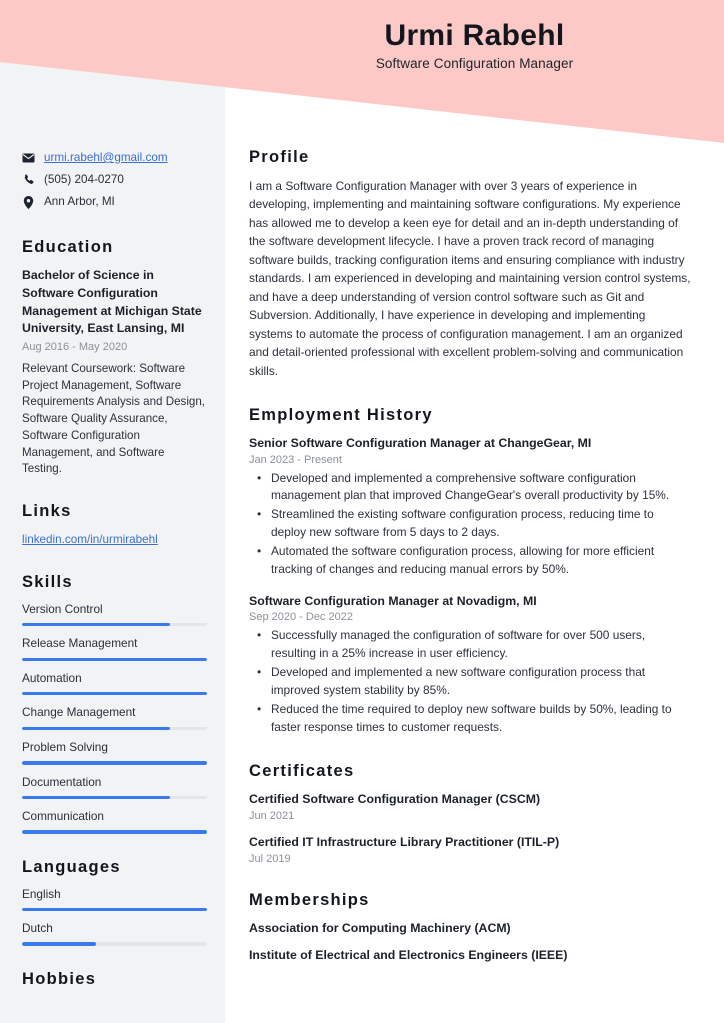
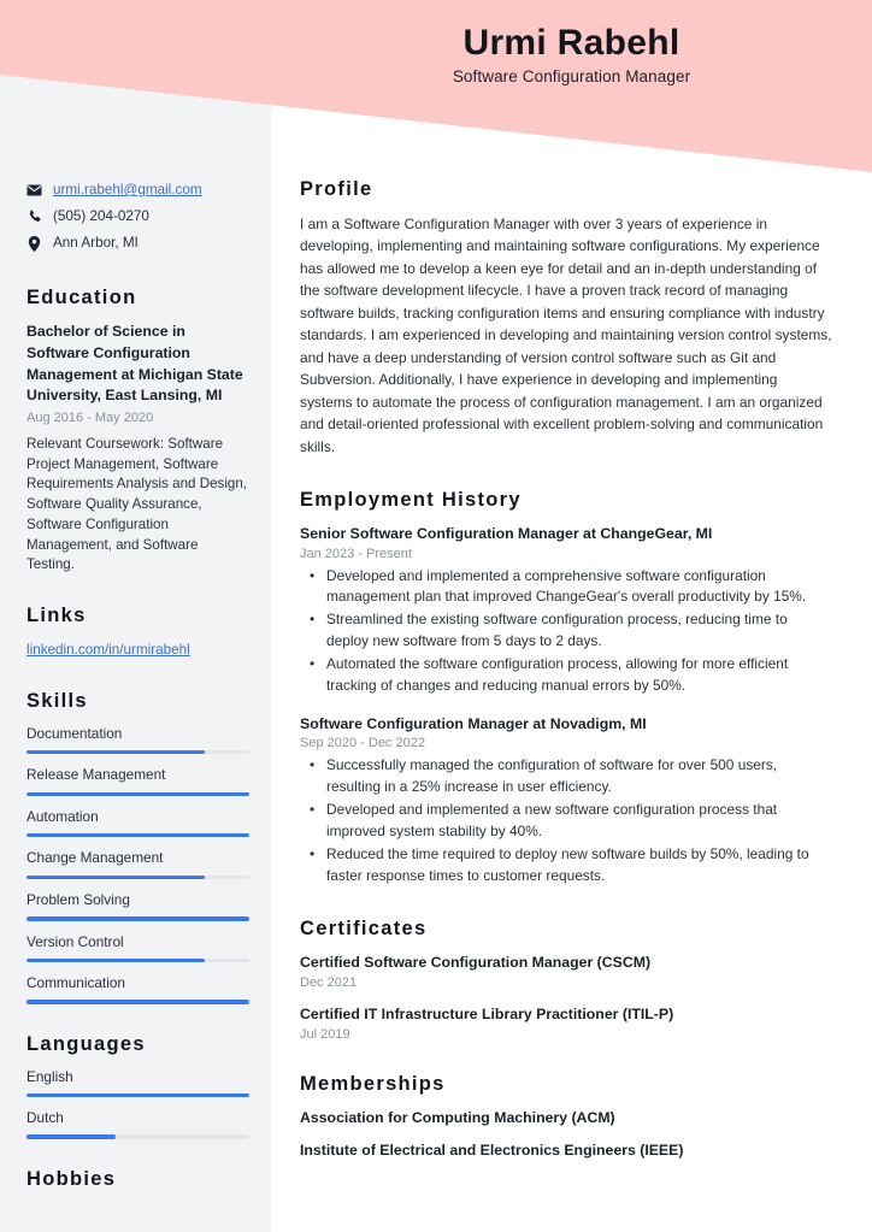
  Urmi Rabehl
  Software Configuration Manager
  urmi.rabehl@gmail.com
  (505) 204-0270
  Ann Arbor, MI
  Education
  Bachelor of Science in Software Configuration Management at Michigan State University, East Lansing, MI
  Aug 2016 - May 2020
  Relevant Coursework: Software Project Management, Software Requirements Analysis and Design, Software Quality Assurance, Software Configuration Management, and Software Testing.
  Links
  linkedin.com/in/urmirabehl
  Skills
- Version Control
+ Documentation
  Release Management
  Automation
  Change Management
  Problem Solving
- Documentation
+ Version Control
  Communication
  Languages
  English
  Dutch
  Hobbies
  Profile
  I am a Software Configuration Manager with over 3 years of experience in developing, implementing and maintaining software configurations. My experience has allowed me to develop a keen eye for detail and an in-depth understanding of the software development lifecycle. I have a proven track record of managing software builds, tracking configuration items and ensuring compliance with industry standards. I am experienced in developing and maintaining version control systems, and have a deep understanding of version control software such as Git and Subversion. Additionally, I have experience in developing and implementing systems to automate the process of configuration management. I am an organized and detail-oriented professional with excellent problem-solving and communication skills.
  Employment History
  Senior Software Configuration Manager at ChangeGear, MI
  Jan 2023 - Present
  Developed and implemented a comprehensive software configuration management plan that improved ChangeGear's overall productivity by 15%.
  Streamlined the existing software configuration process, reducing time to deploy new software from 5 days to 2 days.
  Automated the software configuration process, allowing for more efficient tracking of changes and reducing manual errors by 50%.
  Software Configuration Manager at Novadigm, MI
  Sep 2020 - Dec 2022
  Successfully managed the configuration of software for over 500 users, resulting in a 25% increase in user efficiency.
- Developed and implemented a new software configuration process that improved system stability by 85%.
+ Developed and implemented a new software configuration process that improved system stability by 40%.
  Reduced the time required to deploy new software builds by 50%, leading to faster response times to customer requests.
  Certificates
  Certified Software Configuration Manager (CSCM)
- Jun 2021
+ Dec 2021
  Certified IT Infrastructure Library Practitioner (ITIL-P)
  Jul 2019
  Memberships
  Association for Computing Machinery (ACM)
  Institute of Electrical and Electronics Engineers (IEEE)
